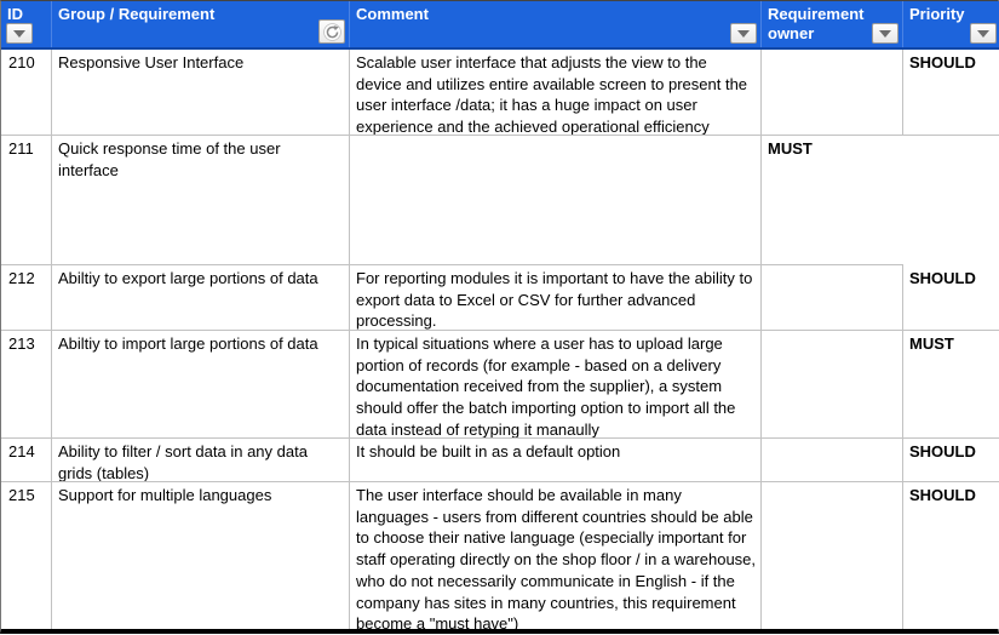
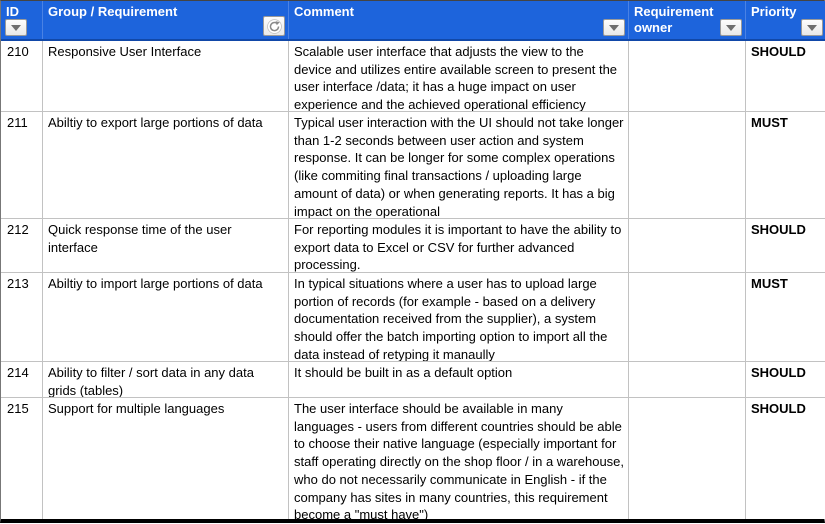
  ID
  Group / Requirement
  Comment
  Requirement owner
  Priority
  210
  Responsive User Interface
  Scalable user interface that adjusts the view to the device and utilizes entire available screen to present the user interface /data; it has a huge impact on user experience and the achieved operational efficiency
  SHOULD
  211
- Quick response time of the user interface
+ Abiltiy to export large portions of data
+ Typical user interaction with the UI should not take longer than 1-2 seconds between user action and system response. It can be longer for some complex operations (like commiting final transactions / uploading large amount of data) or when generating reports. It has a big impact on the operational
  MUST
  212
- Abiltiy to export large portions of data
+ Quick response time of the user interface
  For reporting modules it is important to have the ability to export data to Excel or CSV for further advanced processing.
  SHOULD
  213
  Abiltiy to import large portions of data
  In typical situations where a user has to upload large portion of records (for example - based on a delivery documentation received from the supplier), a system should offer the batch importing option to import all the data instead of retyping it manaully
  MUST
  214
  Ability to filter / sort data in any data grids (tables)
  It should be built in as a default option
  SHOULD
  215
  Support for multiple languages
  The user interface should be available in many languages - users from different countries should be able to choose their native language (especially important for staff operating directly on the shop floor / in a warehouse, who do not necessarily communicate in English - if the company has sites in many countries, this requirement become a "must have")
  SHOULD
